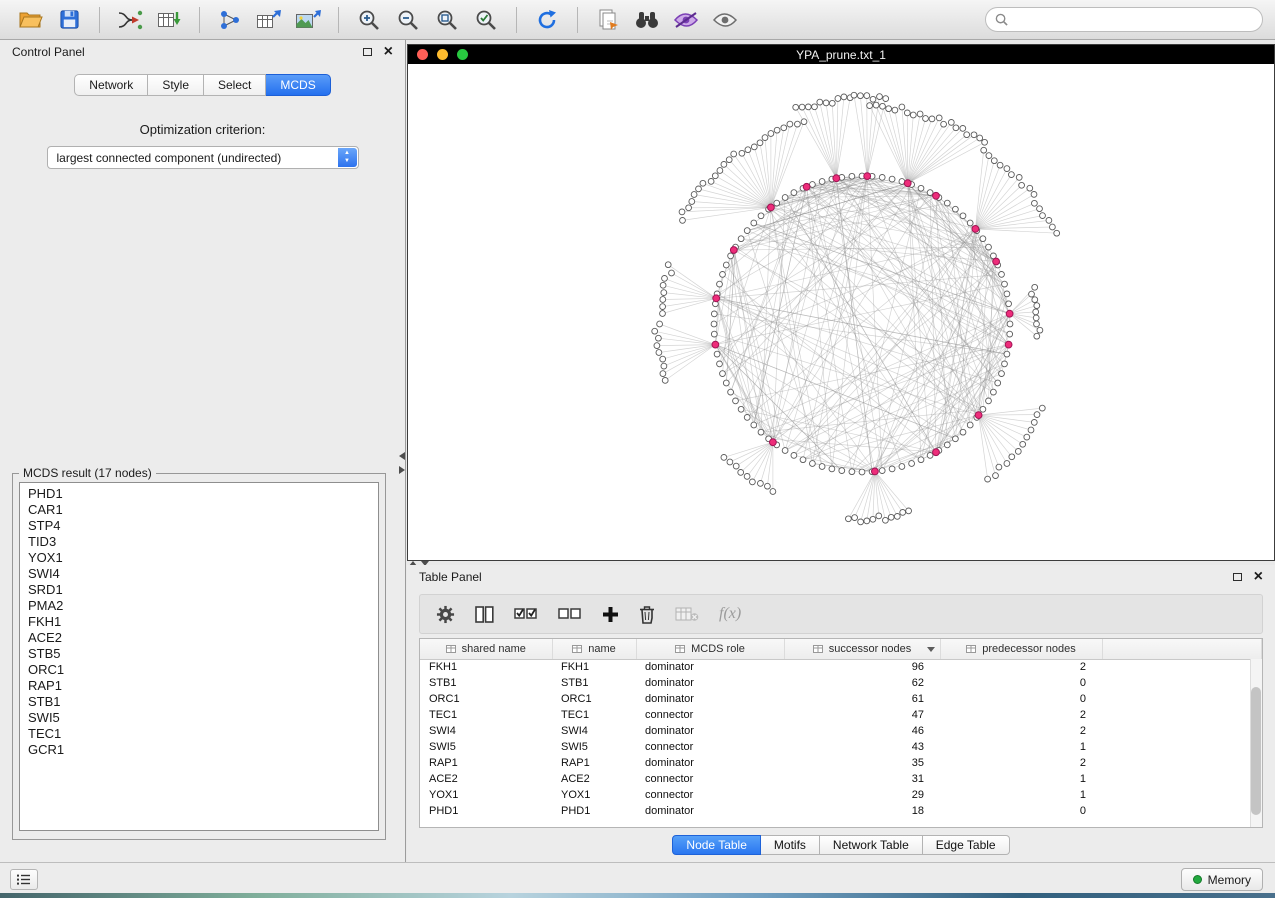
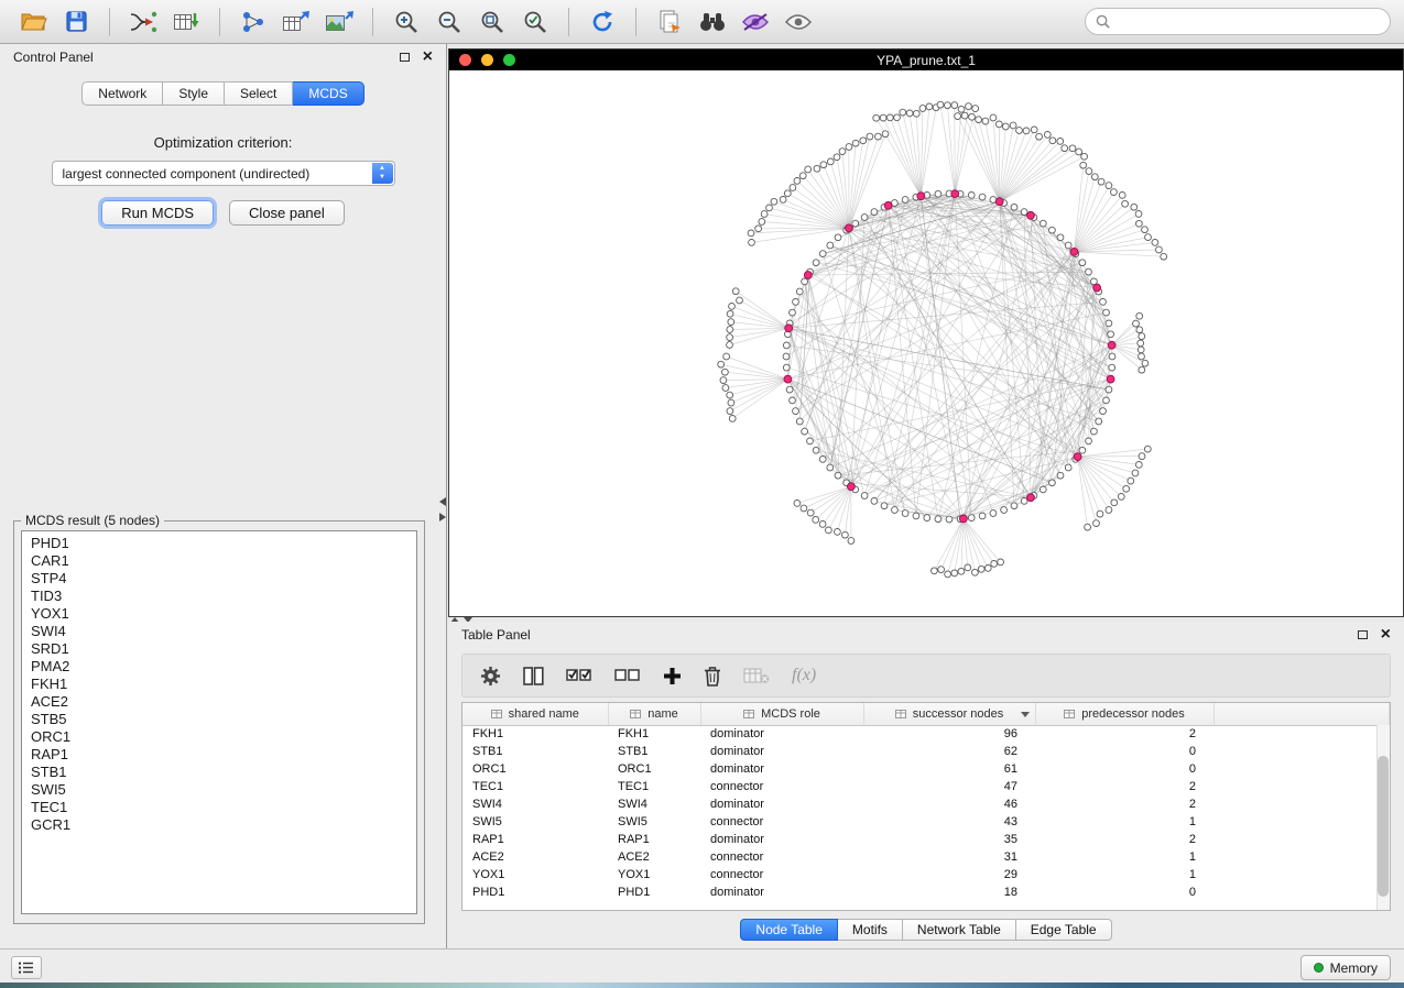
  Control Panel
  ×
  Network
  Style
  Select
  MCDS
  Optimization criterion:
  largest connected component (undirected)
+ Run MCDS
+ Close panel
- MCDS result (17 nodes)
+ MCDS result (5 nodes)
  PHD1
  CAR1
  STP4
  TID3
  YOX1
  SWI4
  SRD1
  PMA2
  FKH1
  ACE2
  STB5
  ORC1
  RAP1
  STB1
  SWI5
  TEC1
  GCR1
  YPA_prune.txt_1
  Table Panel
  ×
  f(x)
  shared name	name	MCDS role	successor nodes	predecessor nodes
  FKH1	FKH1	dominator	96	2
  STB1	STB1	dominator	62	0
  ORC1	ORC1	dominator	61	0
  TEC1	TEC1	connector	47	2
  SWI4	SWI4	dominator	46	2
  SWI5	SWI5	connector	43	1
  RAP1	RAP1	dominator	35	2
  ACE2	ACE2	connector	31	1
  YOX1	YOX1	connector	29	1
  PHD1	PHD1	dominator	18	0
  Node Table
  Motifs
  Network Table
  Edge Table
  Memory
